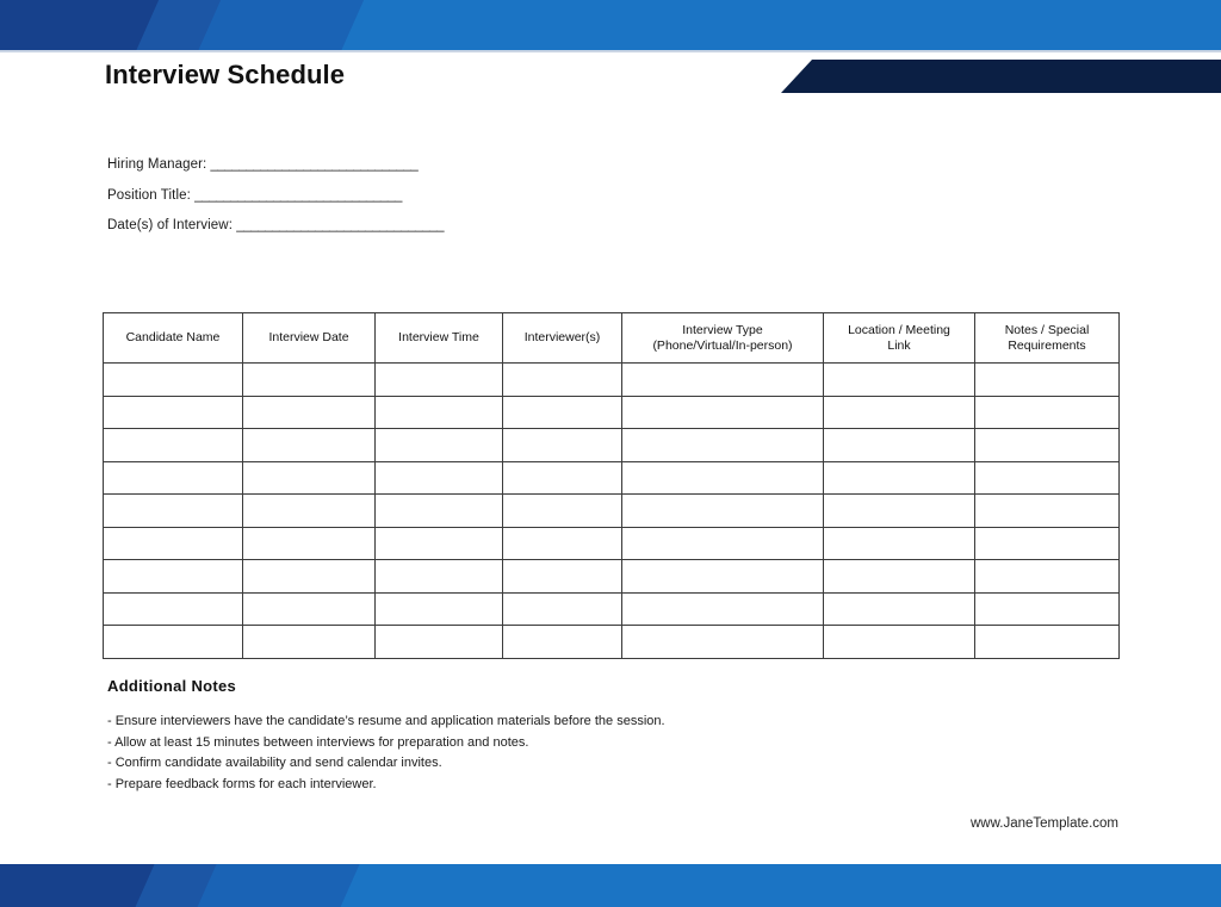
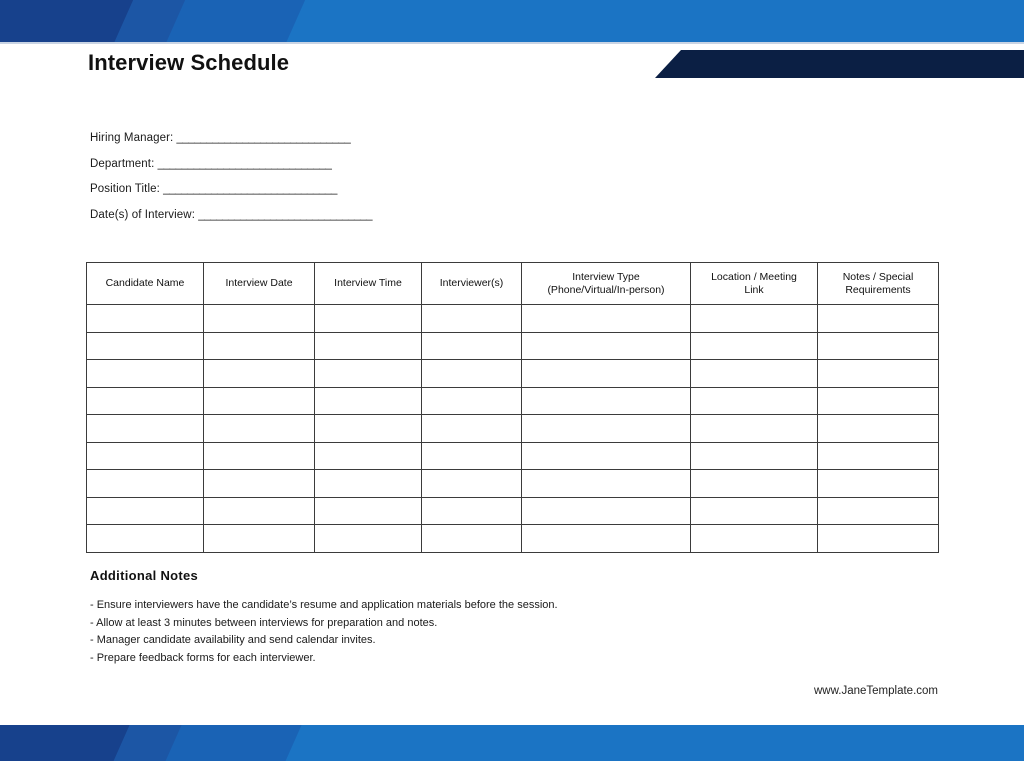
  Interview Schedule
  Hiring Manager: _____________________________
+ Department: _____________________________
  Position Title: _____________________________
  Date(s) of Interview: _____________________________
  Candidate Name	Interview Date	Interview Time	Interviewer(s)	Interview Type (Phone/Virtual/In-person)	Location / Meeting Link	Notes / Special Requirements
  Additional Notes
  - Ensure interviewers have the candidate’s resume and application materials before the session.
- - Allow at least 15 minutes between interviews for preparation and notes.
+ - Allow at least 3 minutes between interviews for preparation and notes.
- - Confirm candidate availability and send calendar invites.
+ - Manager candidate availability and send calendar invites.
  - Prepare feedback forms for each interviewer.
  www.JaneTemplate.com
